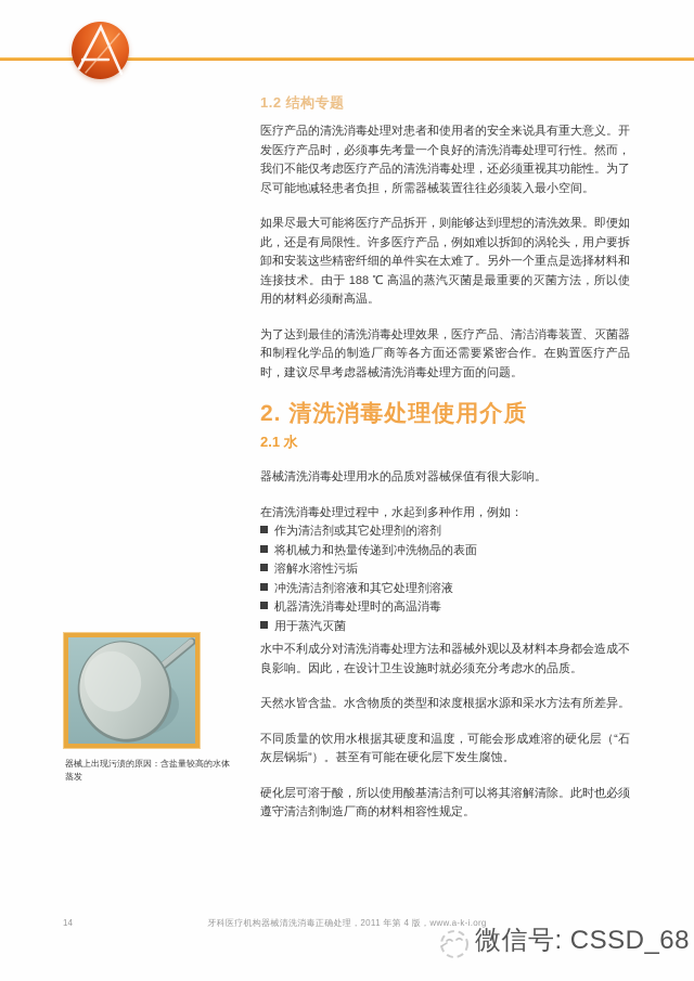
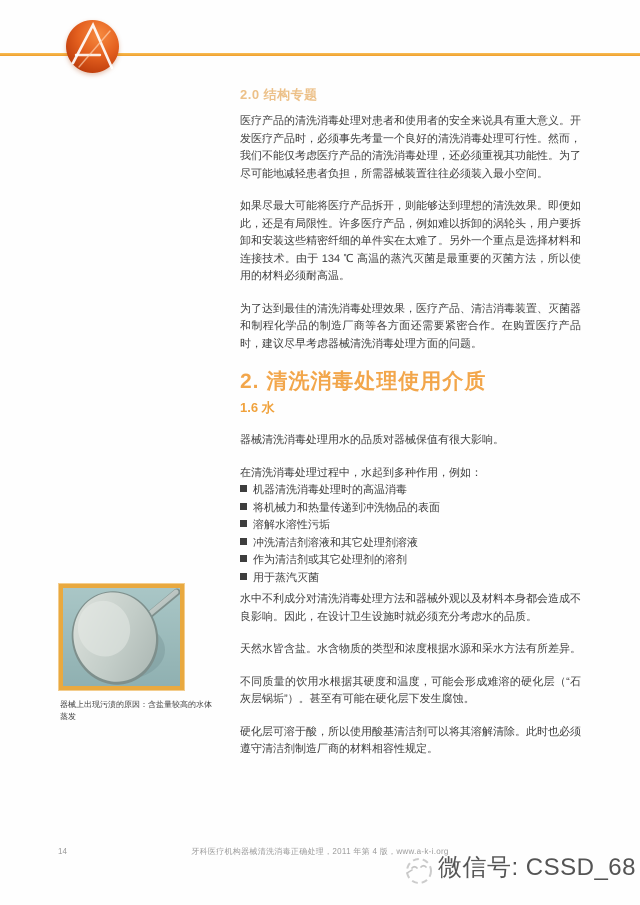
- 1.2 结构专题
+ 2.0 结构专题
  医疗产品的清洗消毒处理对患者和使用者的安全来说具有重大意义。开发医疗产品时，必须事先考量一个良好的清洗消毒处理可行性。然而，我们不能仅考虑医疗产品的清洗消毒处理，还必须重视其功能性。为了尽可能地减轻患者负担，所需器械装置往往必须装入最小空间。
- 如果尽最大可能将医疗产品拆开，则能够达到理想的清洗效果。即便如此，还是有局限性。许多医疗产品，例如难以拆卸的涡轮头，用户要拆卸和安装这些精密纤细的单件实在太难了。另外一个重点是选择材料和连接技术。由于 188 ℃ 高温的蒸汽灭菌是最重要的灭菌方法，所以使用的材料必须耐高温。
+ 如果尽最大可能将医疗产品拆开，则能够达到理想的清洗效果。即便如此，还是有局限性。许多医疗产品，例如难以拆卸的涡轮头，用户要拆卸和安装这些精密纤细的单件实在太难了。另外一个重点是选择材料和连接技术。由于 134 ℃ 高温的蒸汽灭菌是最重要的灭菌方法，所以使用的材料必须耐高温。
  为了达到最佳的清洗消毒处理效果，医疗产品、清洁消毒装置、灭菌器和制程化学品的制造厂商等各方面还需要紧密合作。在购置医疗产品时，建议尽早考虑器械清洗消毒处理方面的问题。
  2. 清洗消毒处理使用介质
- 2.1 水
+ 1.6 水
  器械清洗消毒处理用水的品质对器械保值有很大影响。
  在清洗消毒处理过程中，水起到多种作用，例如：
- 作为清洁剂或其它处理剂的溶剂
+ 机器清洗消毒处理时的高温消毒
  将机械力和热量传递到冲洗物品的表面
  溶解水溶性污垢
  冲洗清洁剂溶液和其它处理剂溶液
- 机器清洗消毒处理时的高温消毒
+ 作为清洁剂或其它处理剂的溶剂
  用于蒸汽灭菌
  水中不利成分对清洗消毒处理方法和器械外观以及材料本身都会造成不良影响。因此，在设计卫生设施时就必须充分考虑水的品质。
  天然水皆含盐。水含物质的类型和浓度根据水源和采水方法有所差异。
  不同质量的饮用水根据其硬度和温度，可能会形成难溶的硬化层（“石灰层锅垢”）。甚至有可能在硬化层下发生腐蚀。
  硬化层可溶于酸，所以使用酸基清洁剂可以将其溶解清除。此时也必须遵守清洁剂制造厂商的材料相容性规定。
  器械上出现污渍的原因：含盐量较高的水体蒸发
  14
  牙科医疗机构器械清洗消毒正确处理，2011 年第 4 版，www.a-k-i.org
  微信号: CSSD_68
